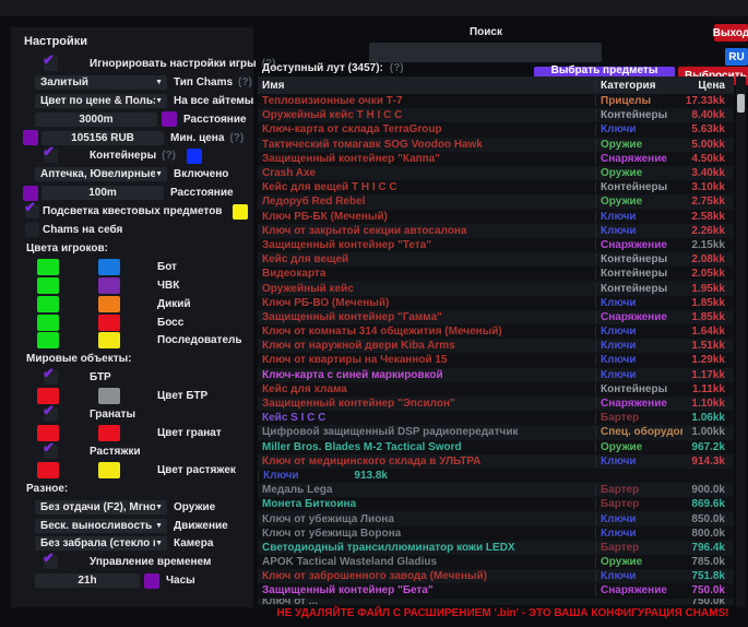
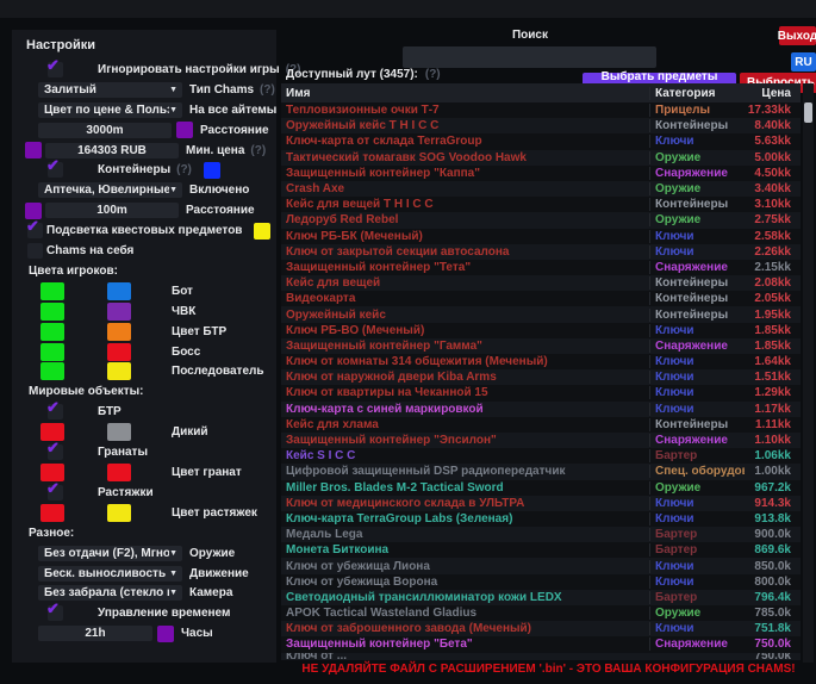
  Настройки
  ✔
  Игнорировать настройки игры
  (?)
  Залитый
  Тип Chams
  (?)
  На все айтемы
  3000m
  Расстояние
- 105156 RUB
+ 164303 RUB
  Мин. цена
  (?)
  ✔
  Контейнеры
  (?)
  Аптечка, Ювелирные
  Включено
  100m
  Расстояние
  ✔
  Подсветка квестовых предметов
  Chams на себя
  Цвета игроков:
  Бот
  ЧВК
- Дикий
+ Цвет БТР
  Босс
  Последователь
  Мировые объекты:
  ✔
  БТР
- Цвет БТР
+ Дикий
  ✔
  Гранаты
  Цвет гранат
  ✔
  Растяжки
  Цвет растяжек
  Разное:
  Без отдачи (F2), Мгно
  Оружие
  Движение
  Без забрала (стекло
  Камера
  ✔
  Управление временем
  21h
  Часы
  Поиск
  Выход
  RU
  Выбрать предметы
  Доступный лут (3457): (?)
  Имя
  Категория
  Цена
  Тепловизионные очки Т-7
  Прицелы
  17.33kk
  Оружейный кейс Т Н I С С
  Контейнеры
  8.40kk
  Ключ-карта от склада TerraGroup
  Ключи
  5.63kk
  Тактический томагавк SOG Voodoo Hawk
  Оружие
  5.00kk
  Защищенный контейнер "Каппа"
  Снаряжение
  4.50kk
  Crash Axe
  Оружие
  3.40kk
  Кейс для вещей Т Н I С С
  Контейнеры
  3.10kk
  Ледоруб Red Rebel
  Оружие
  2.75kk
  Ключ РБ-БК (Меченый)
  Ключи
  2.58kk
  Ключ от закрытой секции автосалона
  Ключи
  2.26kk
  Защищенный контейнер "Тета"
  Снаряжение
  2.15kk
  Кейс для вещей
  Контейнеры
  2.08kk
  Видеокарта
  Контейнеры
  2.05kk
  Оружейный кейс
  Контейнеры
  1.95kk
  Ключ РБ-ВО (Меченый)
  Ключи
  1.85kk
  Защищенный контейнер "Гамма"
  Снаряжение
  1.85kk
  Ключ от комнаты 314 общежития (Меченый)
  Ключи
  1.64kk
  Ключ от наружной двери Kiba Arms
  Ключи
  1.51kk
  Ключ от квартиры на Чеканной 15
  Ключи
  1.29kk
  Ключ-карта с синей маркировкой
  Ключи
  1.17kk
  Кейс для хлама
  Контейнеры
  1.11kk
  Защищенный контейнер "Эпсилон"
  Снаряжение
  1.10kk
  Кейс S I C C
  Бартер
  1.06kk
  Цифровой защищенный DSP радиопередатчик
  Спец. оборудо
  1.00kk
  Miller Bros. Blades M-2 Tactical Sword
  Оружие
  967.2k
  Ключ от медицинского склада в УЛЬТРА
  Ключи
  914.3k
+ Ключ-карта TerraGroup Labs (Зеленая)
  Ключи
  913.8k
  Медаль Lega
  Бартер
  900.0k
  Монета Биткоина
  Бартер
  869.6k
  Ключ от убежища Лиона
  Ключи
  850.0k
  Ключ от убежища Ворона
  Ключи
  800.0k
  Светодиодный трансиллюминатор кожи LEDX
  Бартер
  796.4k
  APOK Tactical Wasteland Gladius
  Оружие
  785.0k
  Ключ от заброшенного завода (Меченый)
  Ключи
  751.8k
  Защищенный контейнер "Бета"
  Снаряжение
  750.0k
  Ключ от ...
  750.0k
  НЕ УДАЛЯЙТЕ ФАЙЛ С РАСШИРЕНИЕМ '.bin' - ЭТО ВАША КОНФИГУРАЦИЯ CHAMS!
